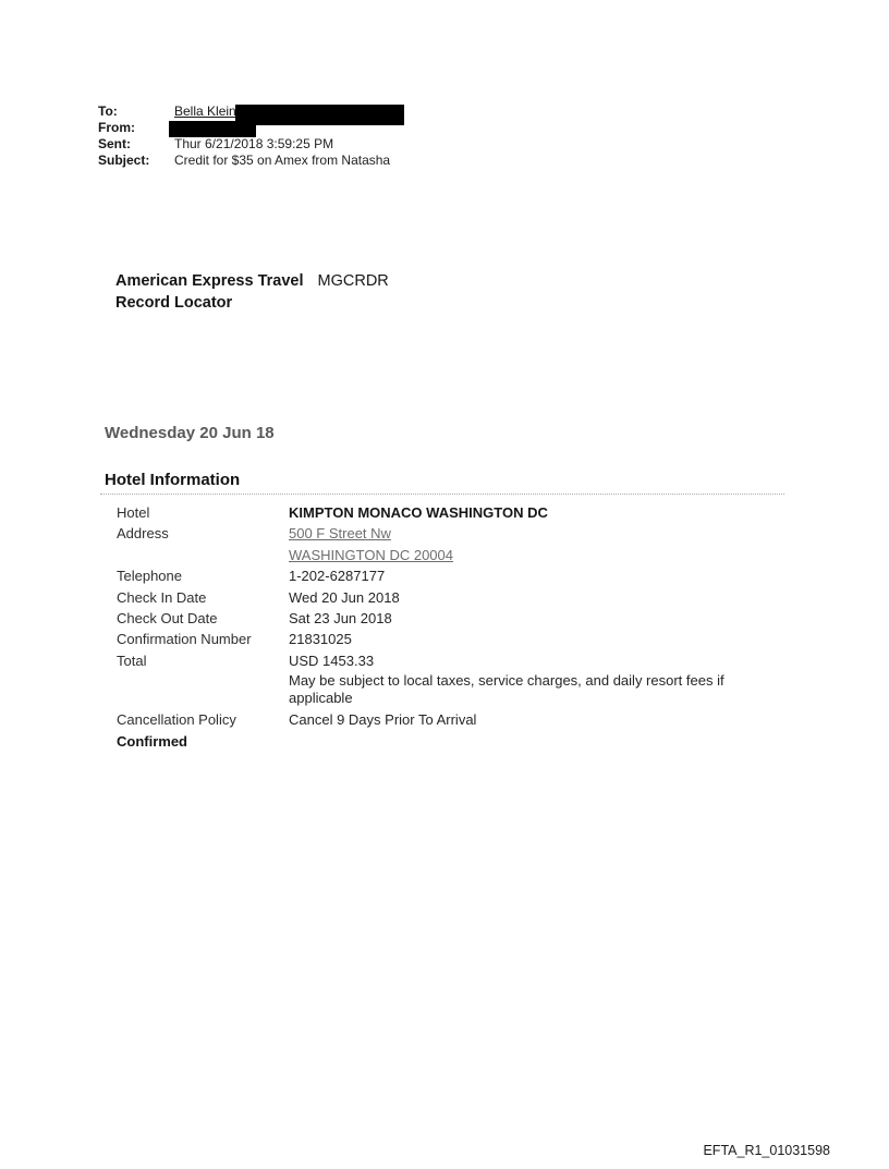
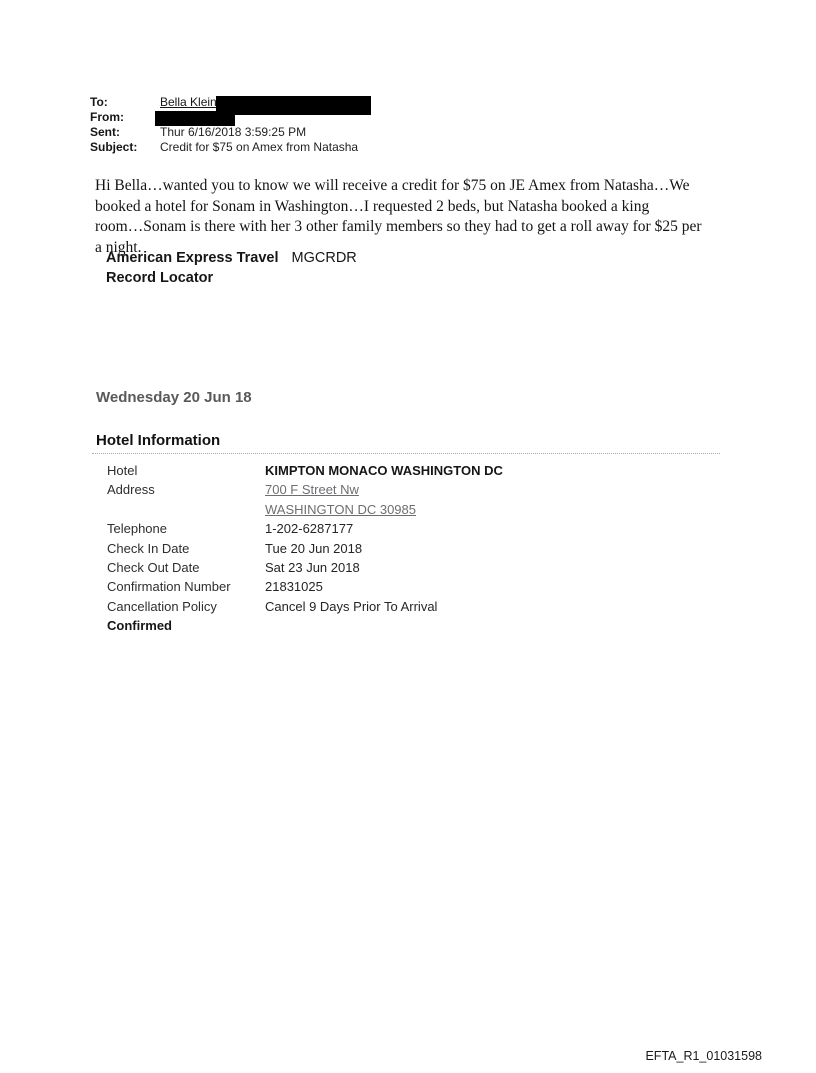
  To:
  Bella Klein
  From:
  Sent:
- Thur 6/21/2018 3:59:25 PM
+ Thur 6/16/2018 3:59:25 PM
  Subject:
- Credit for $35 on Amex from Natasha
+ Credit for $75 on Amex from Natasha
+ Hi Bella…wanted you to know we will receive a credit for $75 on JE Amex from Natasha…We
+ booked a hotel for Sonam in Washington…I requested 2 beds, but Natasha booked a king
+ room…Sonam is there with her 3 other family members so they had to get a roll away for $25 per
+ a night.
  American Express Travel MGCRDR
  Record Locator
  Wednesday 20 Jun 18
  Hotel Information
  Hotel
  KIMPTON MONACO WASHINGTON DC
  Address
- 500 F Street Nw
+ 700 F Street Nw
- WASHINGTON DC 20004
+ WASHINGTON DC 30985
  Telephone
  1-202-6287177
  Check In Date
- Wed 20 Jun 2018
+ Tue 20 Jun 2018
  Check Out Date
  Sat 23 Jun 2018
  Confirmation Number
  21831025
- Total
- USD 1453.33
- May be subject to local taxes, service charges, and daily resort fees if applicable
  Cancellation Policy
  Cancel 9 Days Prior To Arrival
  Confirmed
  EFTA_R1_01031598
